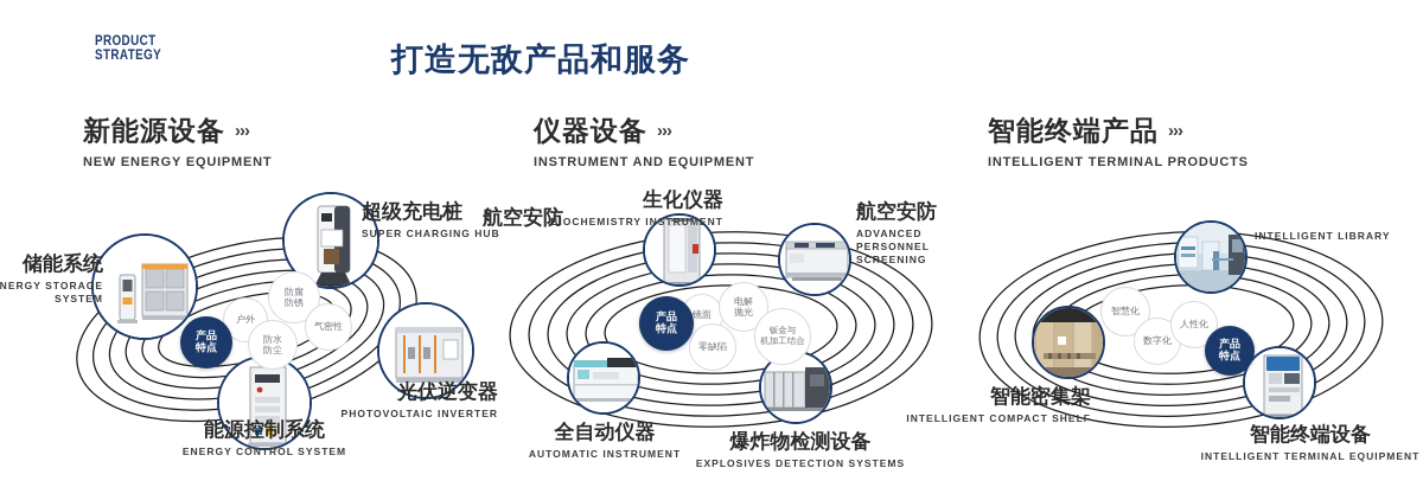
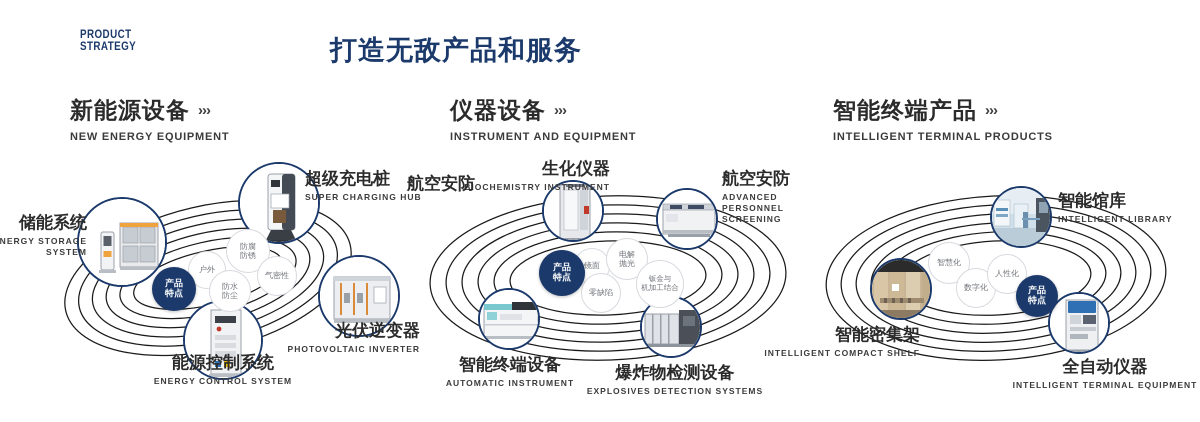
  PRODUCT
  STRATEGY
  打造无敌产品和服务
  新能源设备 ›››
  NEW ENERGY EQUIPMENT
  仪器设备 ›››
  INSTRUMENT AND EQUIPMENT
  智能终端产品 ›››
  INTELLIGENT TERMINAL PRODUCTS
  储能系统
  NERGY STORAGE SYSTEM
  超级充电桩
  SUPER CHARGING HUB
  光伏逆变器
  PHOTOVOLTAIC INVERTER
  能源控制系统
  ENERGY CONTROL SYSTEM
  户外
  防腐
  防锈
  防水
  防尘
  气密性
  产品
  特点
  生化仪器
  BIOCHEMISTRY INSTRUMENT
  航空安防
  航空安防
  ADVANCED PERSONNEL SCREENING
- 全自动仪器
+ 智能终端设备
  AUTOMATIC INSTRUMENT
  爆炸物检测设备
  EXPLOSIVES DETECTION SYSTEMS
  镜面
  电解
  抛光
  零缺陷
  钣金与
  机加工结合
  产品
  特点
+ 智能馆库
  INTELLIGENT LIBRARY
  智能密集架
  INTELLIGENT COMPACT SHELF
- 智能终端设备
+ 全自动仪器
  INTELLIGENT TERMINAL EQUIPMENT
  智慧化
  数字化
  人性化
  产品
  特点
